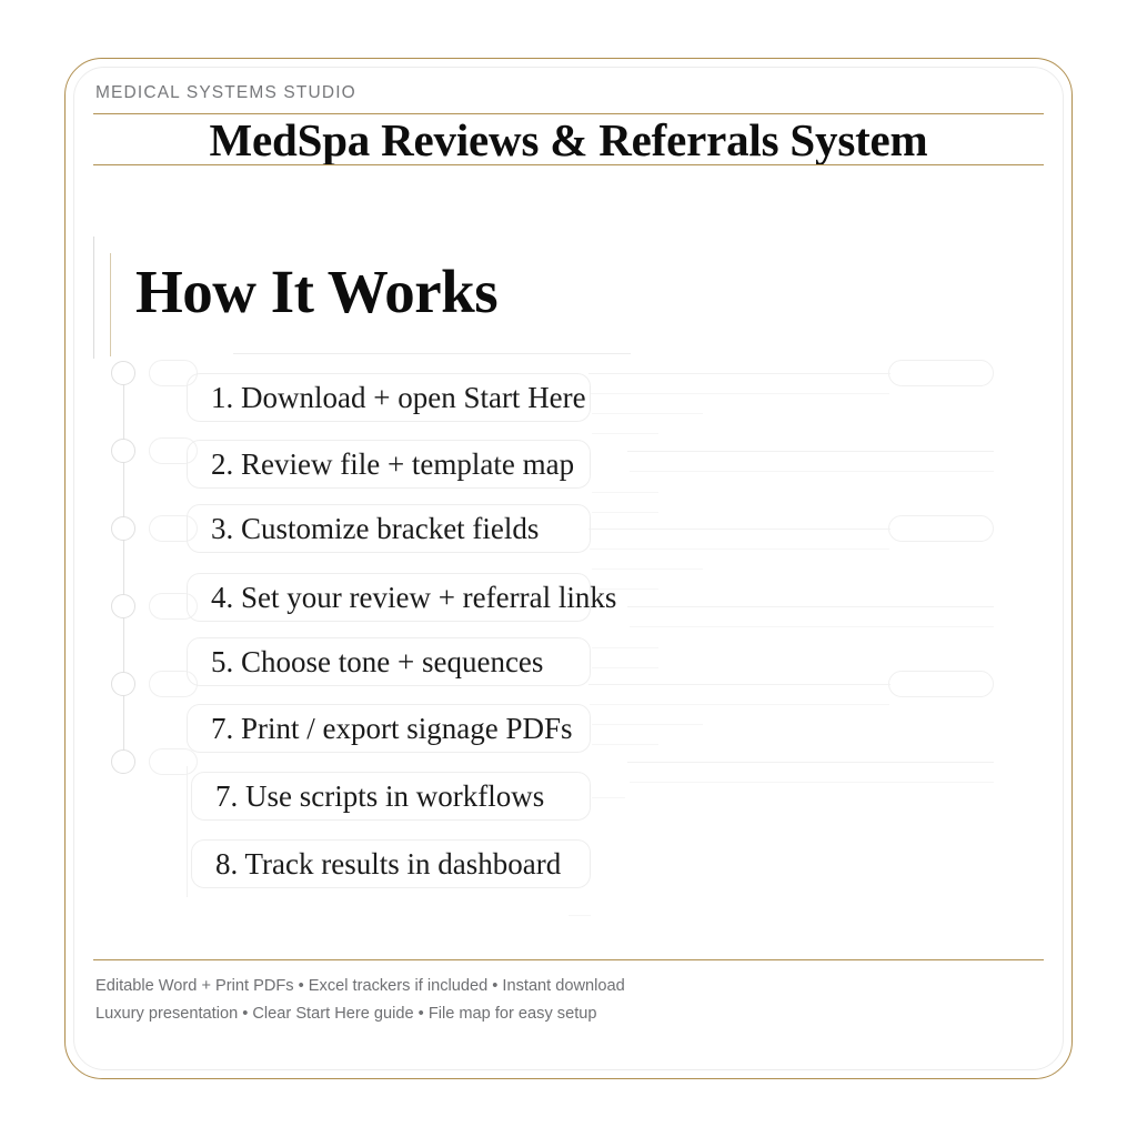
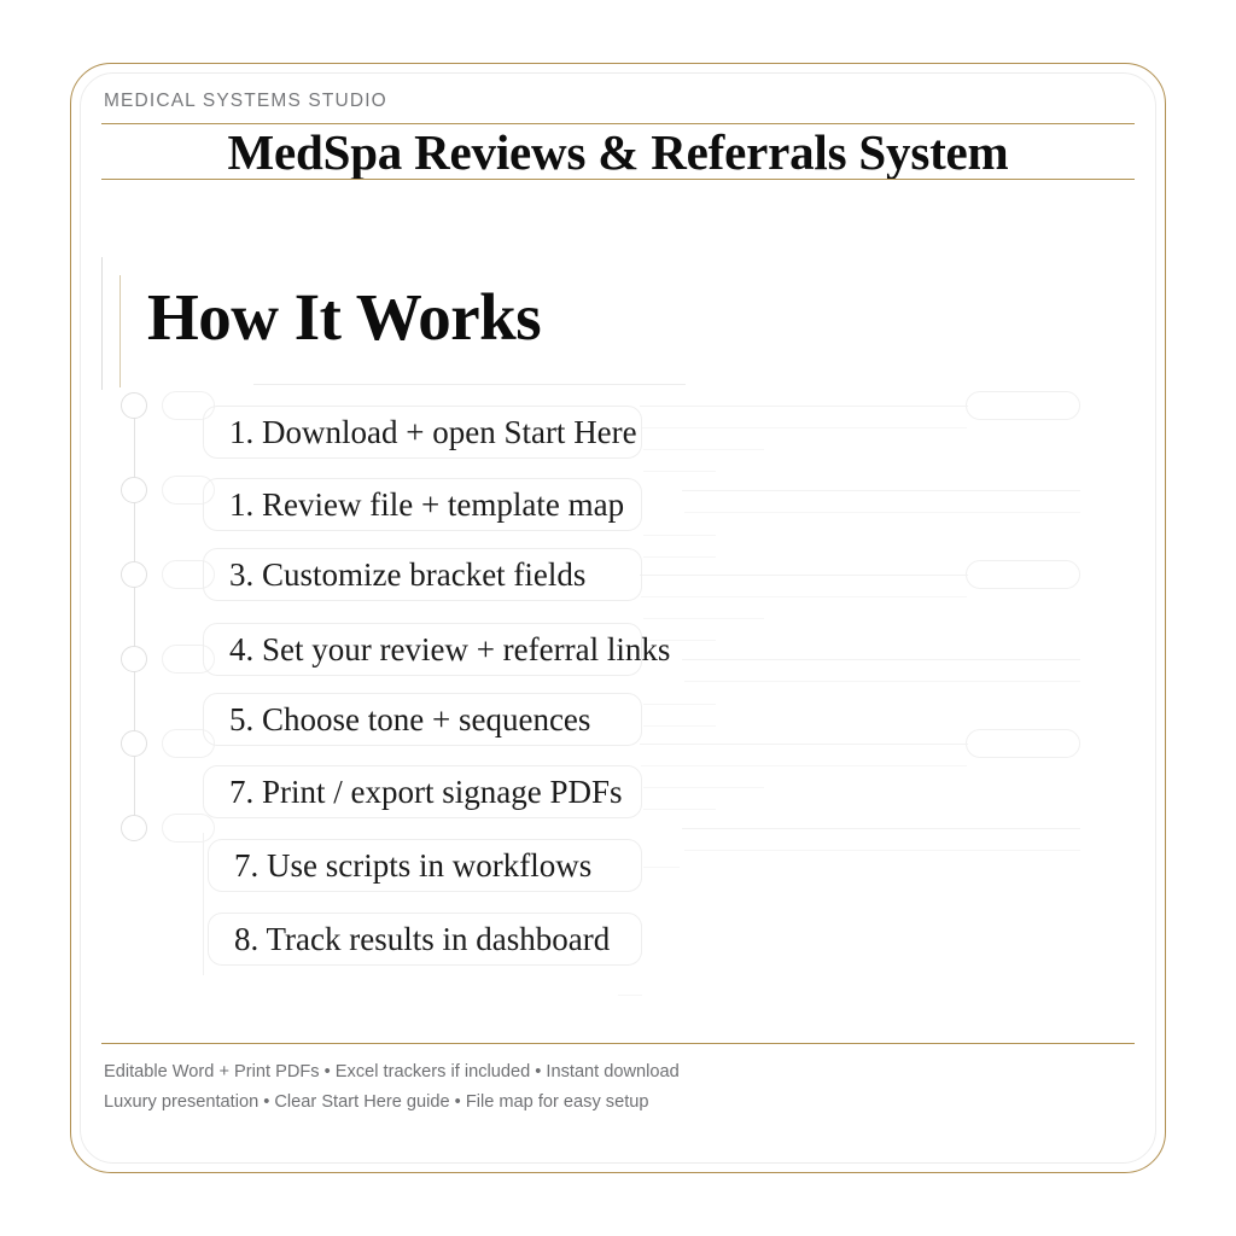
  MEDICAL SYSTEMS STUDIO
  MedSpa Reviews & Referrals System
  How It Works
  1. Download + open Start Here
- 2. Review file + template map
+ 1. Review file + template map
  3. Customize bracket fields
  4. Set your review + referral links
  5. Choose tone + sequences
  7. Print / export signage PDFs
  7. Use scripts in workflows
  8. Track results in dashboard
  Editable Word + Print PDFs • Excel trackers if included • Instant download
  Luxury presentation • Clear Start Here guide • File map for easy setup
